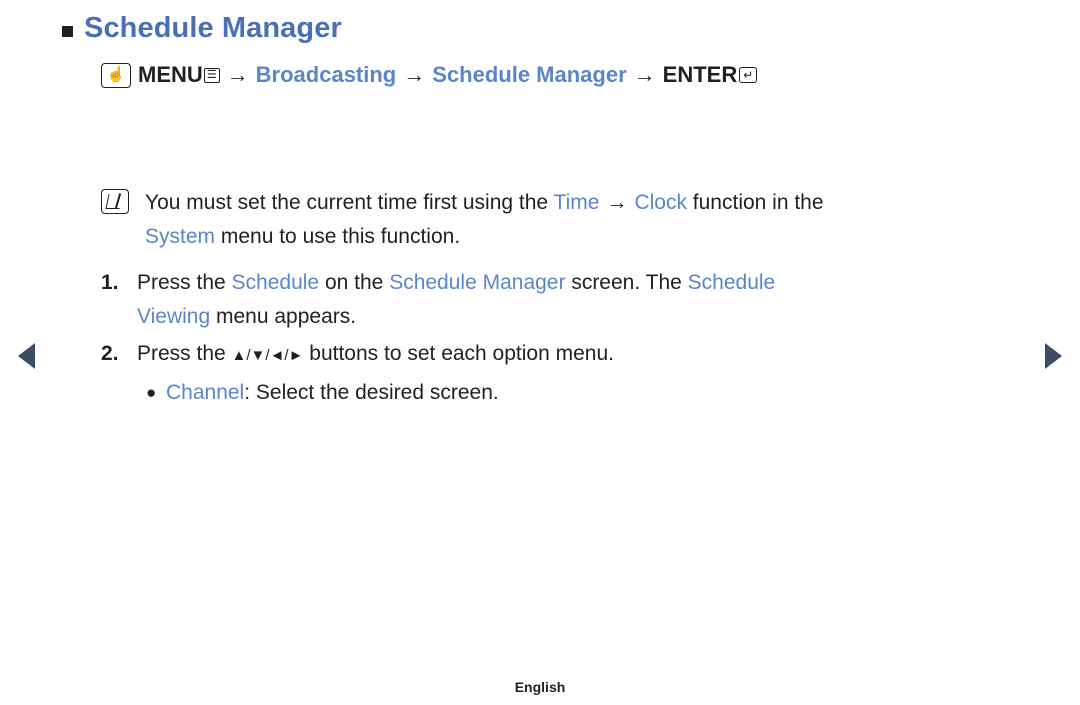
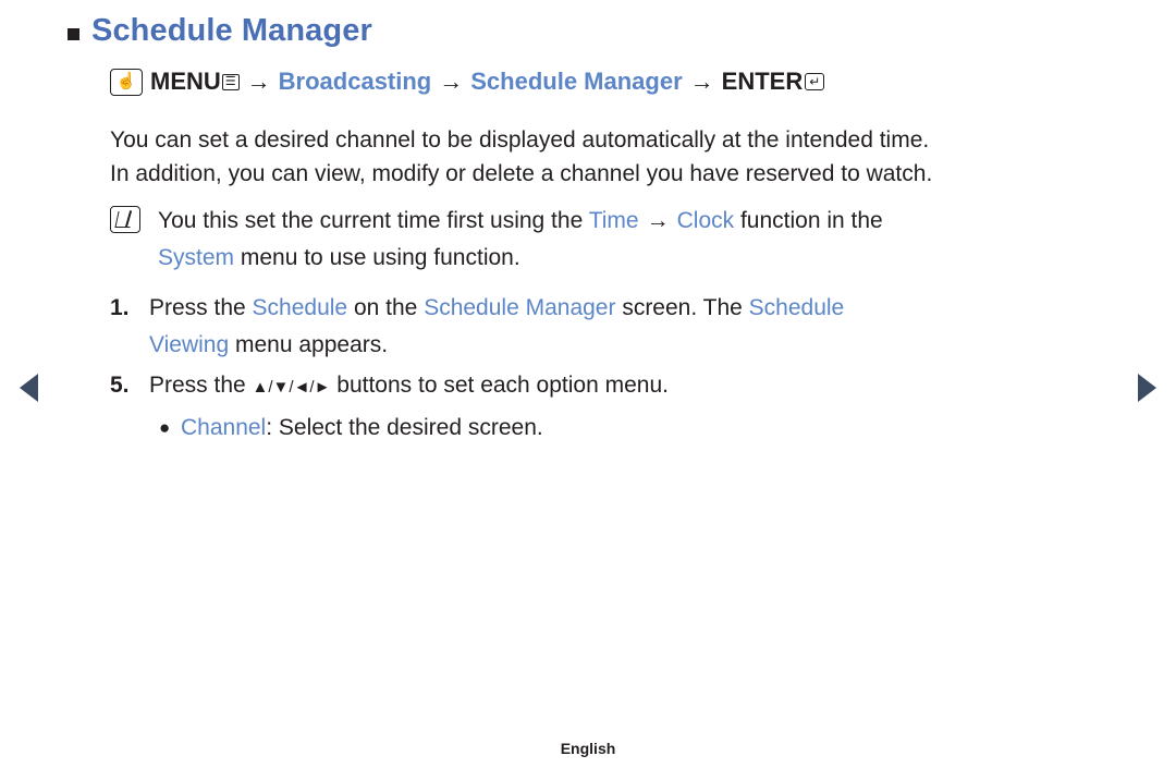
  Schedule Manager
  MENU
  ☰
  →
  Broadcasting
  →
  Schedule Manager
  →
  ENTER
  ↵
+ You can set a desired channel to be displayed automatically at the intended time.
+ In addition, you can view, modify or delete a channel you have reserved to watch.
- You must set the current time first using the Time → Clock function in the
+ You this set the current time first using the Time → Clock function in the
- System menu to use this function.
+ System menu to use using function.
  1.
  Press the Schedule on the Schedule Manager screen. The Schedule
  Viewing menu appears.
- 2.
+ 5.
  Press the ▲/▼/◄/► buttons to set each option menu.
  ●
  Channel: Select the desired screen.
  English
